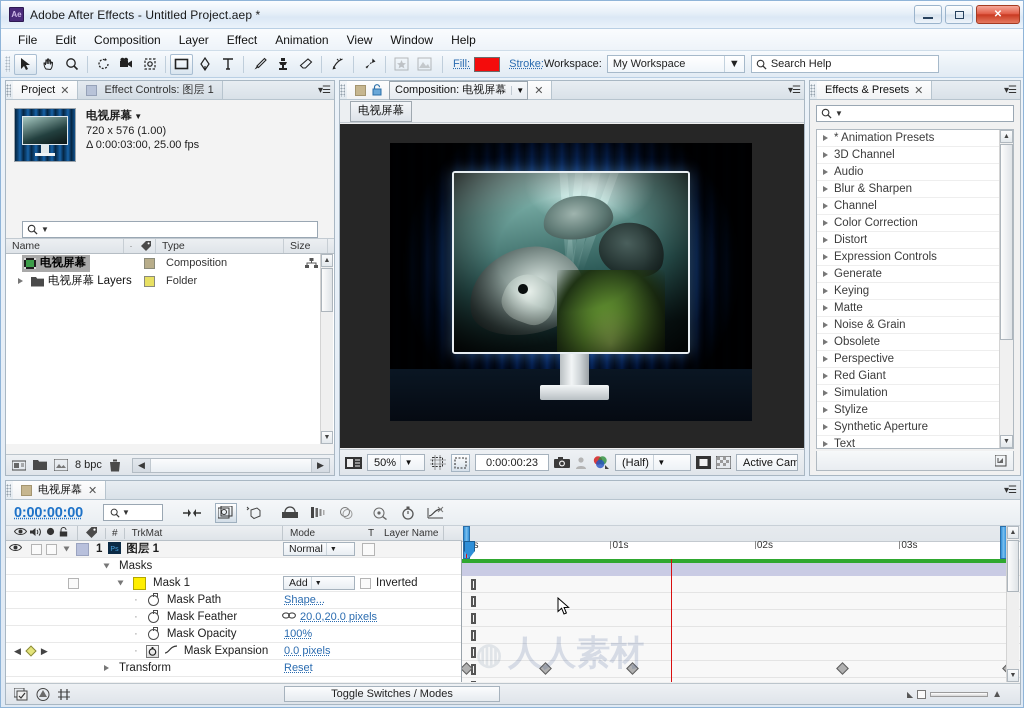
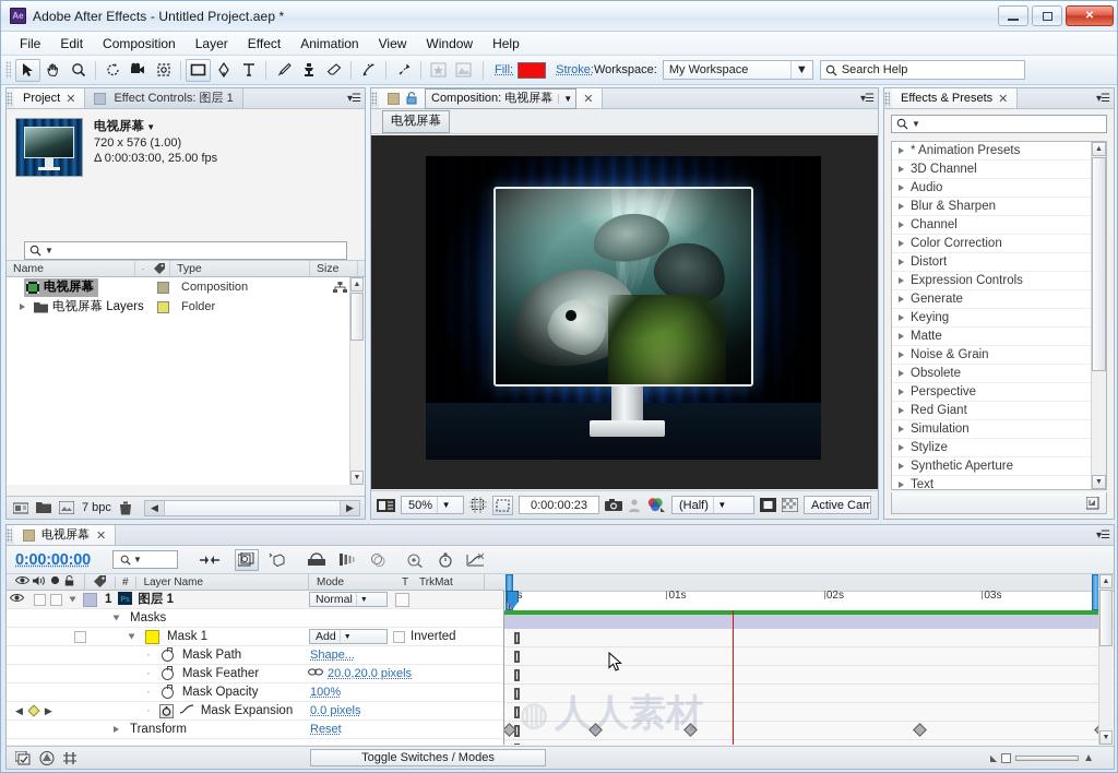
  Ae
  Adobe After Effects - Untitled Project.aep *
  ✕
  File
  Edit
  Composition
  Layer
  Effect
  Animation
  View
  Window
  Help
  Fill:
  Stroke:
  Workspace:
  My Workspace
  ▼
  Search Help
  Project
  ✕
  Effect Controls: 图层 1
  ▾☰
  电视屏幕 ▼
  720 x 576 (1.00)
  Δ 0:00:03:00, 25.00 fps
  ▼
  Name
  Type
  Size
  电视屏幕
  Composition
  电视屏幕 Layers
  Folder
- 8 bpc
+ 7 bpc
  ◀
  ▶
  Composition: 电视屏幕
  ▼
  ✕
  ▾☰
  电视屏幕
  50%
  ▼
  0:00:00:23
  (Half)
  ▼
  Active Cam
  Effects & Presets
  ✕
  ▾☰
  ▼
  * Animation Presets
  3D Channel
  Audio
  Blur & Sharpen
  Channel
  Color Correction
  Distort
  Expression Controls
  Generate
  Keying
  Matte
  Noise & Grain
  Obsolete
  Perspective
  Red Giant
  Simulation
  Stylize
  Synthetic Aperture
  Text
  电视屏幕
  ✕
  ▾☰
  0:00:00:00
  ▼
  #
- TrkMat
+ Layer Name
  Mode
  T
- Layer Name
+ TrkMat
  1
  图层 1
  Normal
  Masks
  Mask 1
  Add
  Inverted
  ·
  Mask Path
  Shape...
  ·
  Mask Feather
  20.0,20.0 pixels
  ·
  Mask Opacity
  100%
  ◀
  ▶
  ·
  Mask Expansion
  0.0 pixels
  Transform
  Reset
  01s
  02s
  03s
  ◍
  人人素材
  Toggle Switches / Modes
  ◣
  ▲
